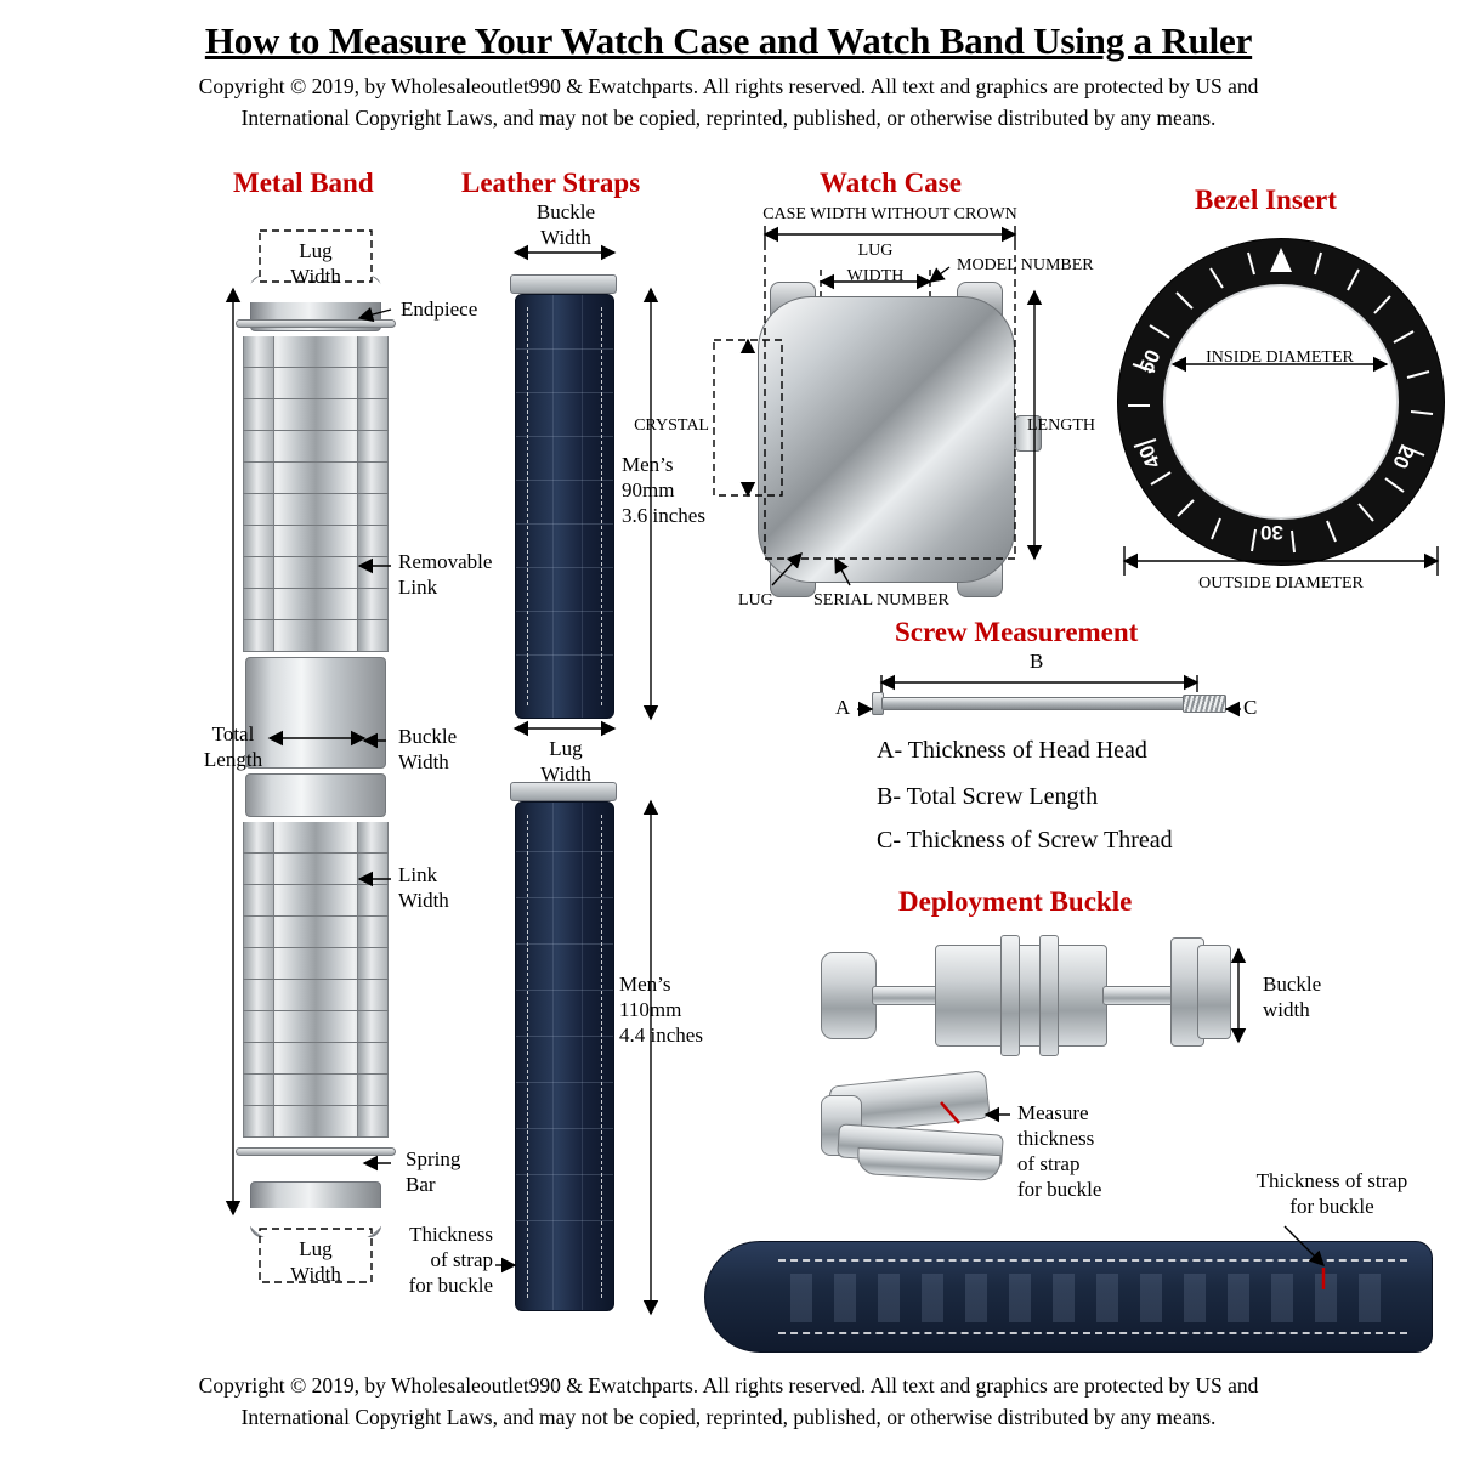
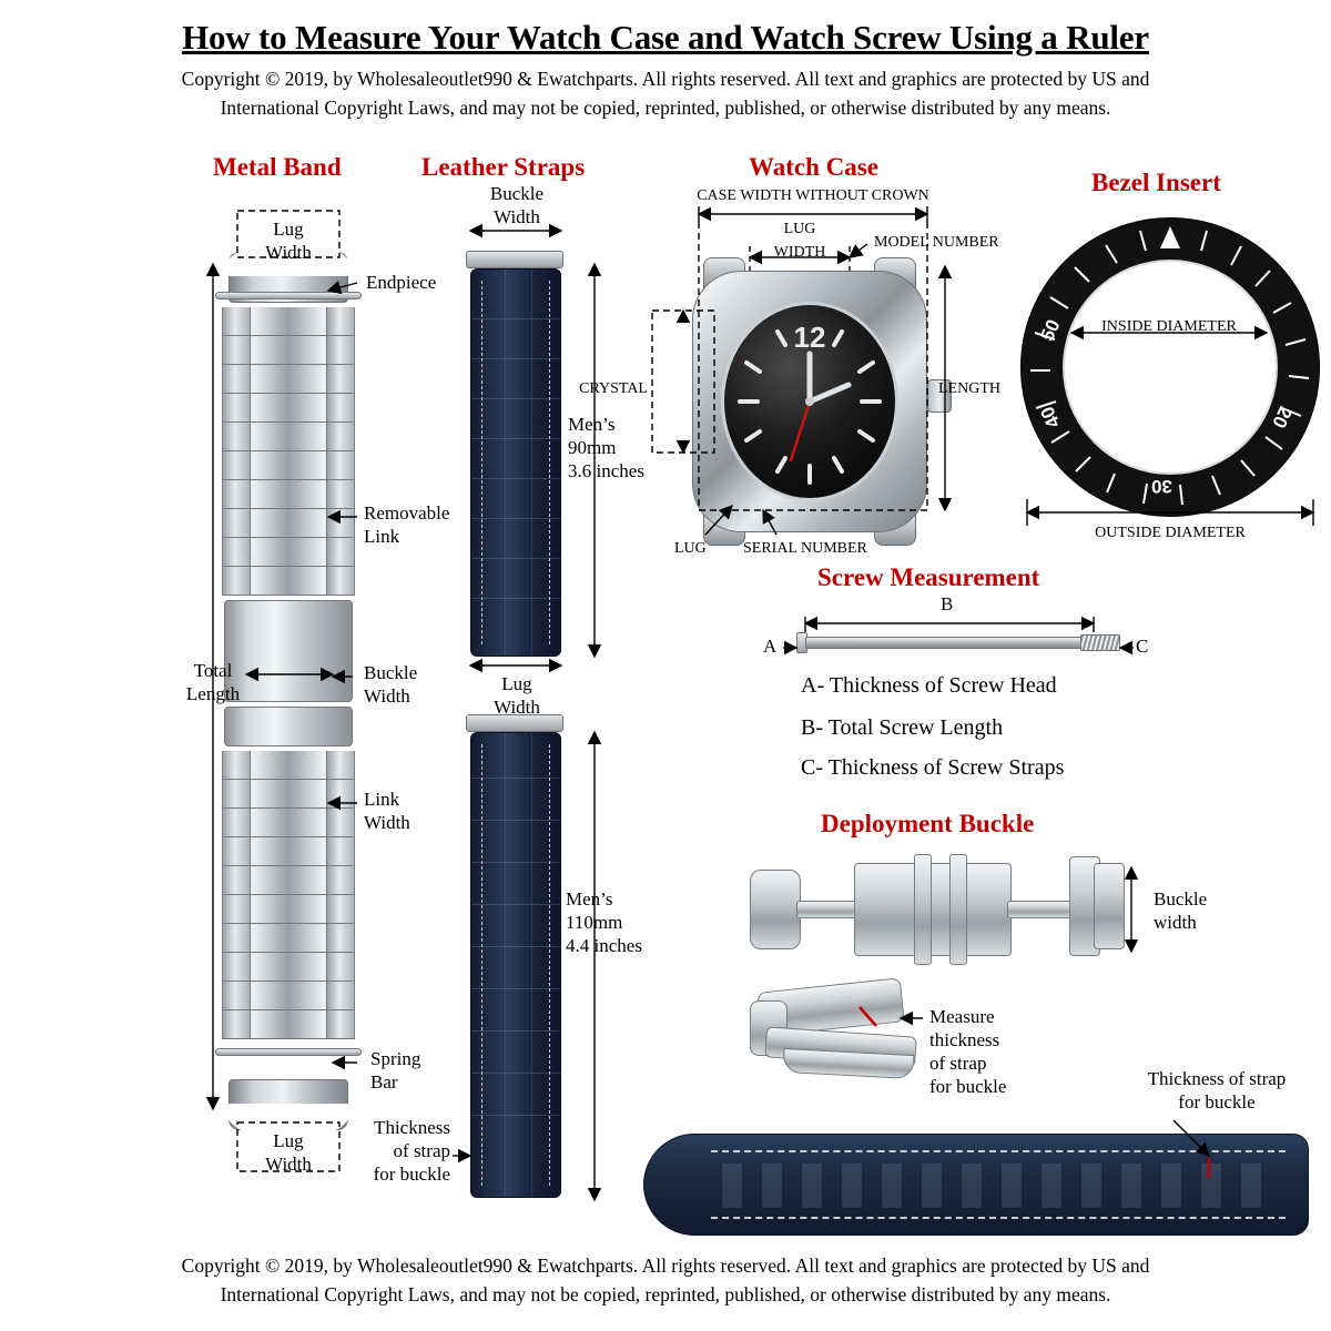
- How to Measure Your Watch Case and Watch Band Using a Ruler
+ How to Measure Your Watch Case and Watch Screw Using a Ruler
  Copyright © 2019, by Wholesaleoutlet990 & Ewatchparts. All rights reserved. All text and graphics are protected by US and
  International Copyright Laws, and may not be copied, reprinted, published, or otherwise distributed by any means.
  Copyright © 2019, by Wholesaleoutlet990 & Ewatchparts. All rights reserved. All text and graphics are protected by US and
  International Copyright Laws, and may not be copied, reprinted, published, or otherwise distributed by any means.
  Metal Band
  Leather Straps
  Watch Case
  Bezel Insert
  Screw Measurement
  Deployment Buckle
+ 12
  Lug
  Width
  Endpiece
  Removable
  Link
  Buckle
  Width
  Link
  Width
  Spring
  Bar
  Total
  Length
  Lug
  Width
  Buckle
  Width
  Men’s
  90mm
  3.6 inches
  Lug
  Width
  Men’s
  110mm
  4.4 inches
  Thickness
  of strap
  for buckle
  CASE WIDTH WITHOUT CROWN
  LUG
  WIDTH
  MODEL NUMBER
  CRYSTAL
  LENGTH
  LUG
  SERIAL NUMBER
  INSIDE DIAMETER
  OUTSIDE DIAMETER
  B
  A
  C
- A- Thickness of Head Head
+ A- Thickness of Screw Head
  B- Total Screw Length
- C- Thickness of Screw Thread
+ C- Thickness of Screw Straps
  Buckle
  width
  Measure
  thickness
  of strap
  for buckle
  Thickness of strap
  for buckle
